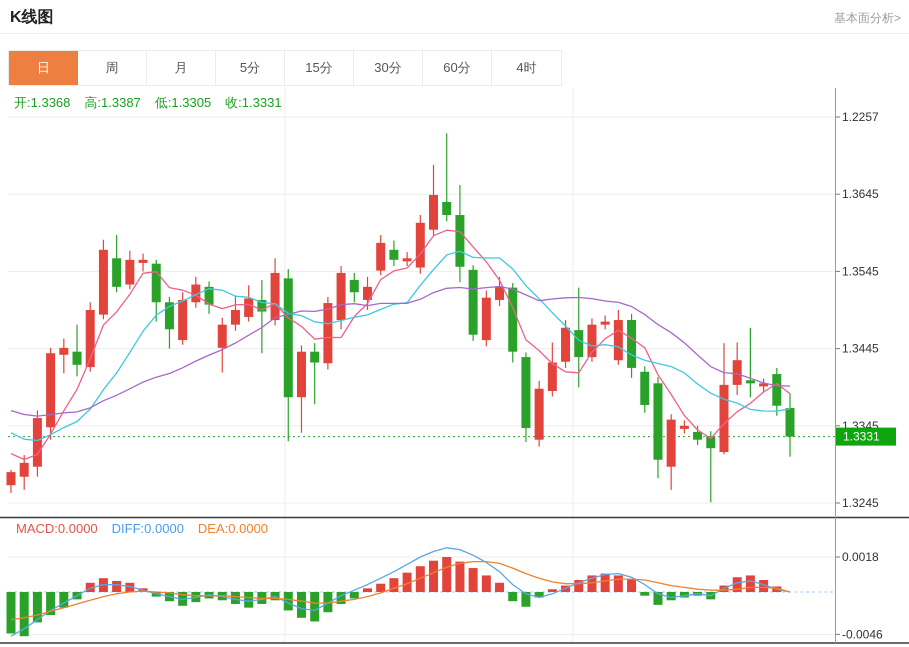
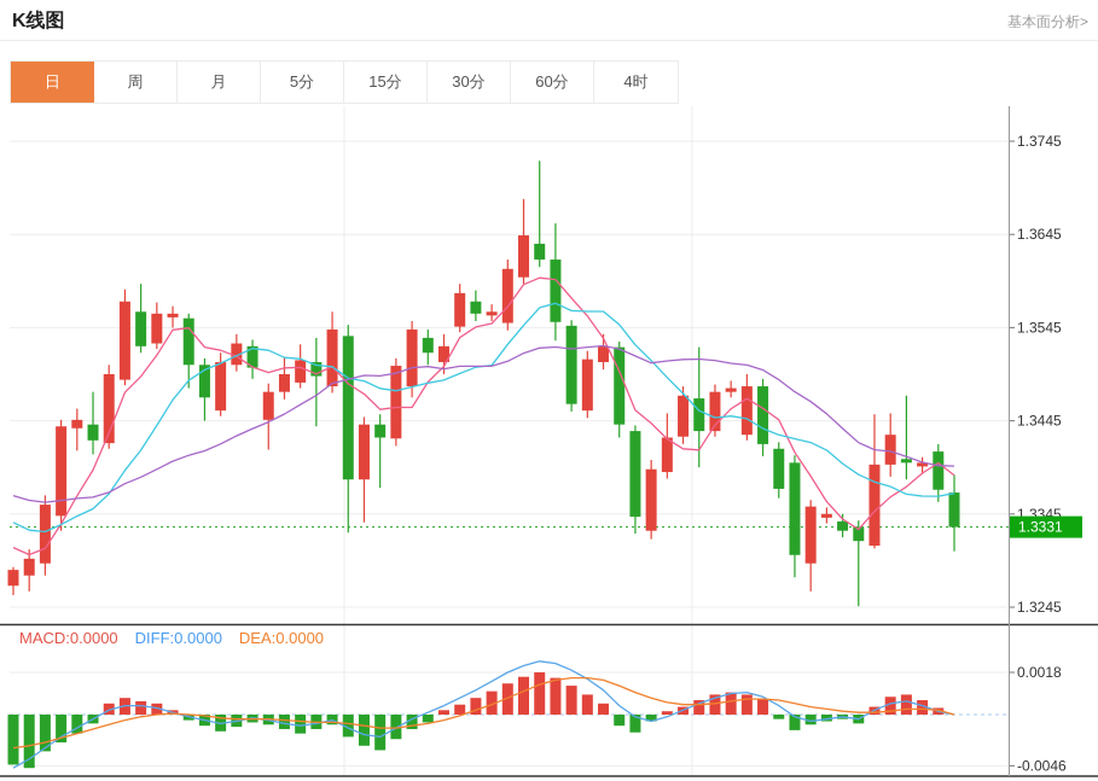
  K线图
  基本面分析>
  日
  周
  月
  5分
  15分
  30分
  60分
  4时
- 1.2257
+ 1.3745
  1.3645
  1.3545
  1.3445
  1.3345
  1.3245
  0.0018
  -0.0046
  1.3331
- 开:1.3368
- 高:1.3387
- 低:1.3305
- 收:1.3331
  MACD:0.0000
  DIFF:0.0000
  DEA:0.0000
